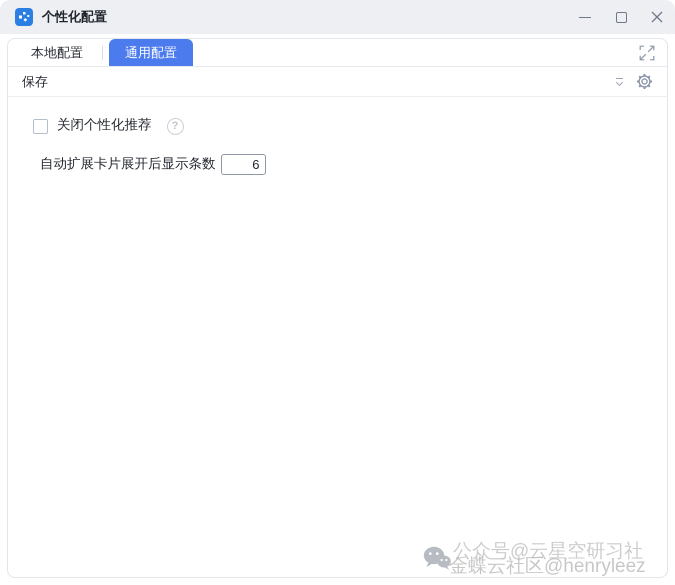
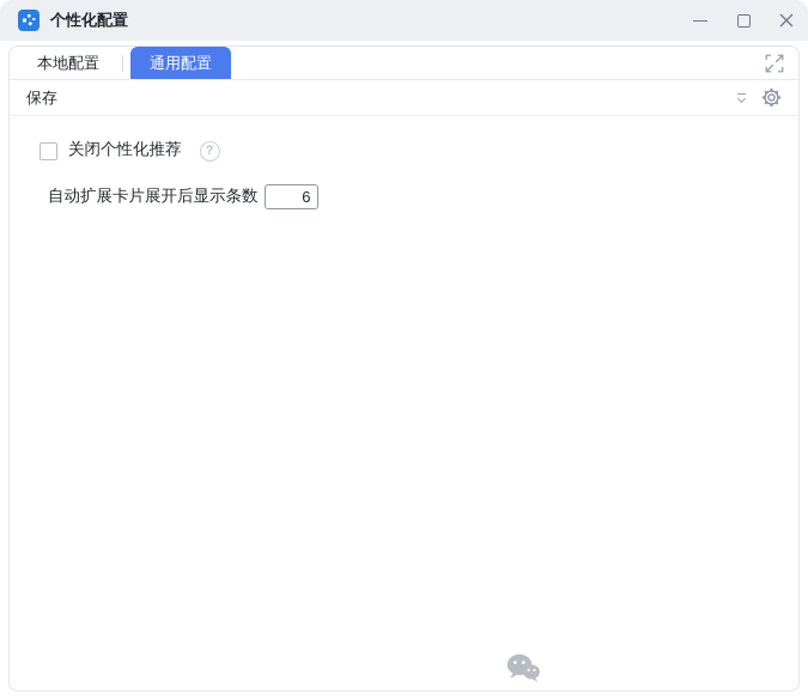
  个性化配置
  本地配置
  通用配置
  保存
  关闭个性化推荐
  ?
  自动扩展卡片展开后显示条数
  6
- 公众号@云星空研习社
- 金蝶云社区@henryleez
